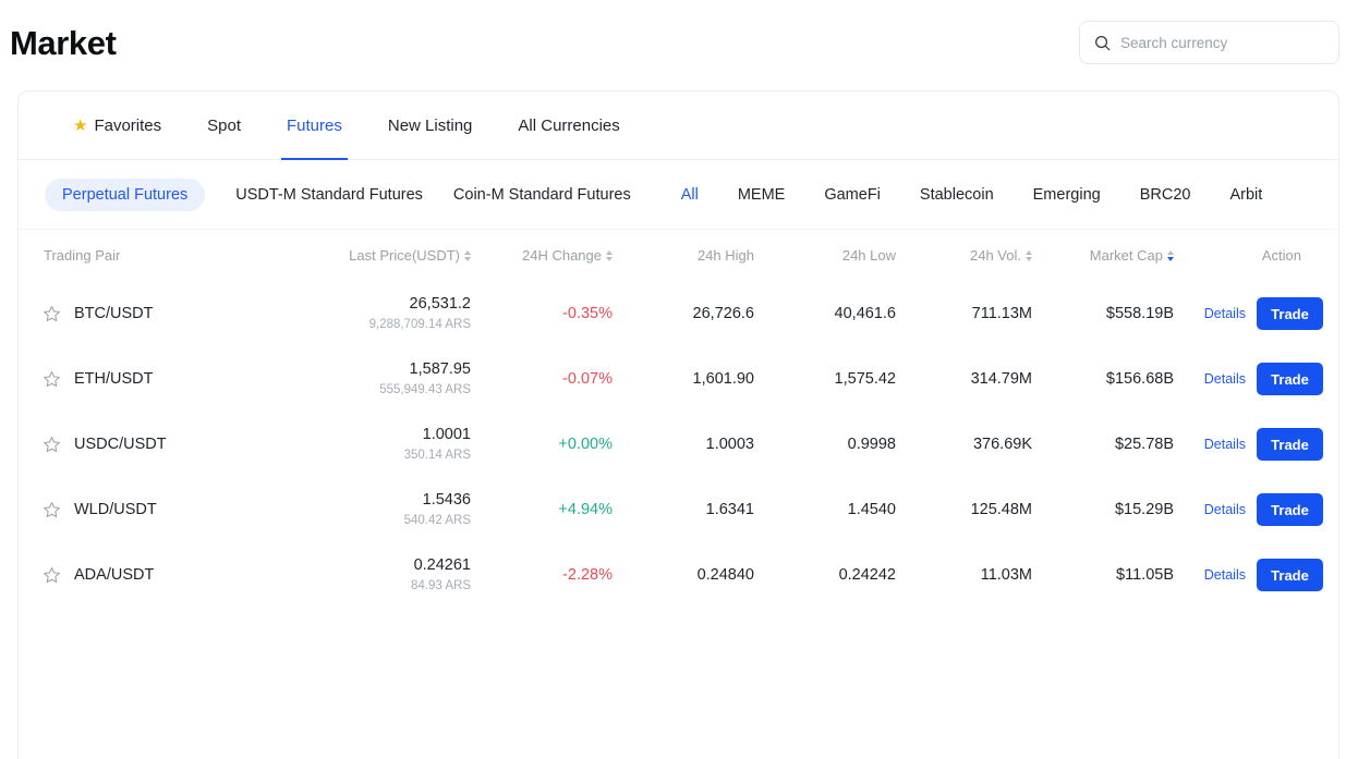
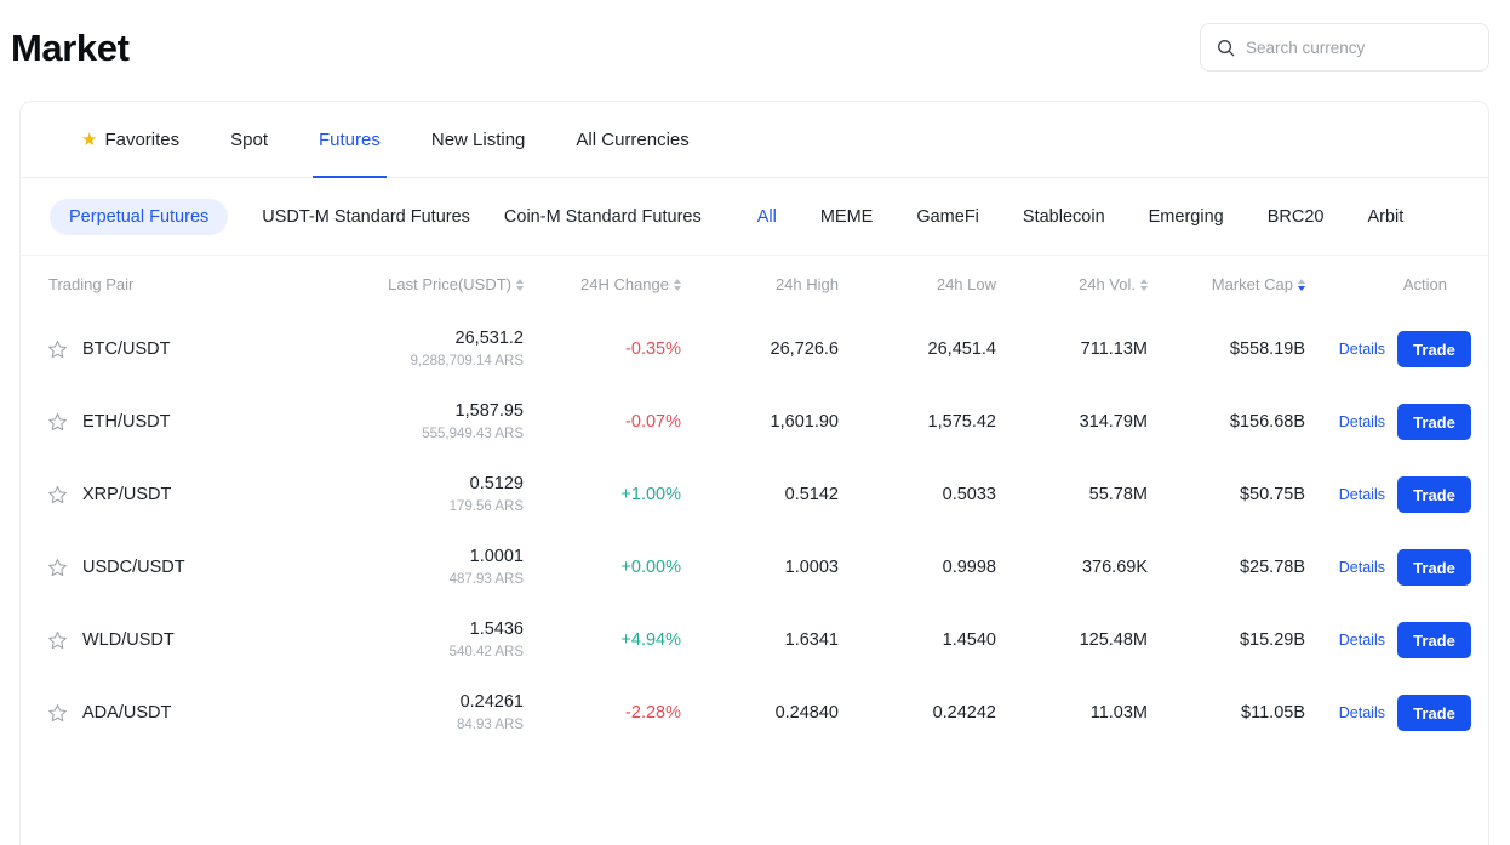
  Market
  Search currency
  ★
  Favorites
  Spot
  Futures
  New Listing
  All Currencies
  Perpetual Futures
  USDT-M Standard Futures
  Coin-M Standard Futures
  All
  MEME
  GameFi
  Stablecoin
  Emerging
  BRC20
  Arbit
  Trading Pair	Last Price(USDT)	24H Change	24h High	24h Low	24h Vol.	Market Cap	Action
- BTC/USDT	26,531.29,288,709.14 ARS	-0.35%	26,726.6	40,461.6	711.13M	$558.19B	Details Trade
+ BTC/USDT	26,531.29,288,709.14 ARS	-0.35%	26,726.6	26,451.4	711.13M	$558.19B	Details Trade
  ETH/USDT	1,587.95555,949.43 ARS	-0.07%	1,601.90	1,575.42	314.79M	$156.68B	Details Trade
+ XRP/USDT	0.5129179.56 ARS	+1.00%	0.5142	0.5033	55.78M	$50.75B	Details Trade
- USDC/USDT	1.0001350.14 ARS	+0.00%	1.0003	0.9998	376.69K	$25.78B	Details Trade
+ USDC/USDT	1.0001487.93 ARS	+0.00%	1.0003	0.9998	376.69K	$25.78B	Details Trade
  WLD/USDT	1.5436540.42 ARS	+4.94%	1.6341	1.4540	125.48M	$15.29B	Details Trade
  ADA/USDT	0.2426184.93 ARS	-2.28%	0.24840	0.24242	11.03M	$11.05B	Details Trade
